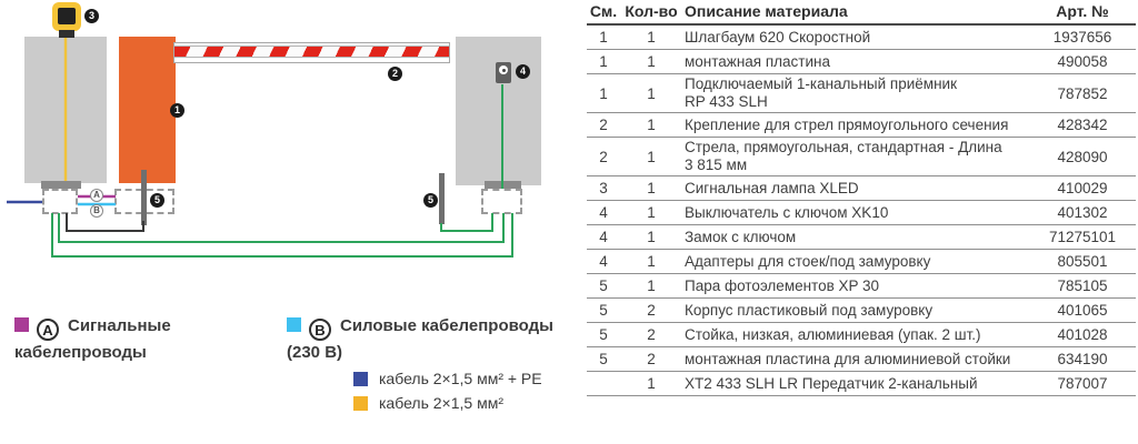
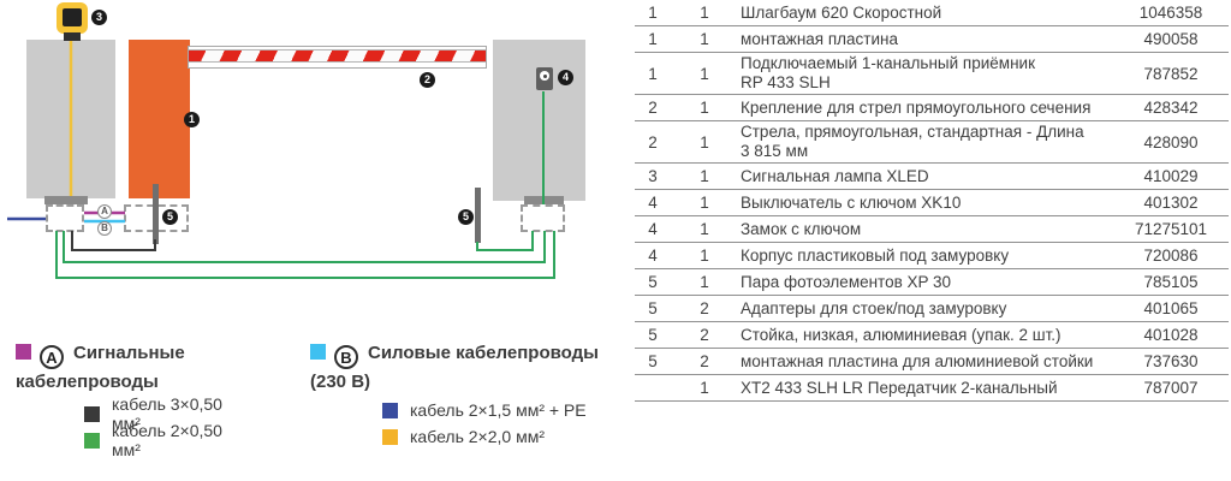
  A
  B
  1
  2
  3
  4
  5
  5
  A Сигнальные кабелепроводы
+ кабель 3×0,50 мм²
+ кабель 2×0,50 мм²
  B Силовые кабелепроводы
  (230 В)
  кабель 2×1,5 мм² + PE
- кабель 2×1,5 мм²
+ кабель 2×2,0 мм²
- См.
- Кол-во
- Описание материала
- Арт. №
  1
  1
  Шлагбаум 620 Скоростной
- 1937656
+ 1046358
  1
  1
  монтажная пластина
  490058
  1
  1
  Подключаемый 1-канальный приёмник
  RP 433 SLH
  787852
  2
  1
  Крепление для стрел прямоугольного сечения
  428342
  2
  1
  Стрела, прямоугольная, стандартная - Длина
  3 815 мм
  428090
  3
  1
  Сигнальная лампа XLED
  410029
  4
  1
  Выключатель с ключом XK10
  401302
  4
  1
  Замок с ключом
  71275101
  4
  1
- Адаптеры для стоек/под замуровку
+ Корпус пластиковый под замуровку
- 805501
+ 720086
  5
  1
  Пара фотоэлементов XP 30
  785105
  5
  2
- Корпус пластиковый под замуровку
+ Адаптеры для стоек/под замуровку
  401065
  5
  2
  Стойка, низкая, алюминиевая (упак. 2 шт.)
  401028
  5
  2
  монтажная пластина для алюминиевой стойки
- 634190
+ 737630
  1
  XT2 433 SLH LR Передатчик 2-канальный
  787007
